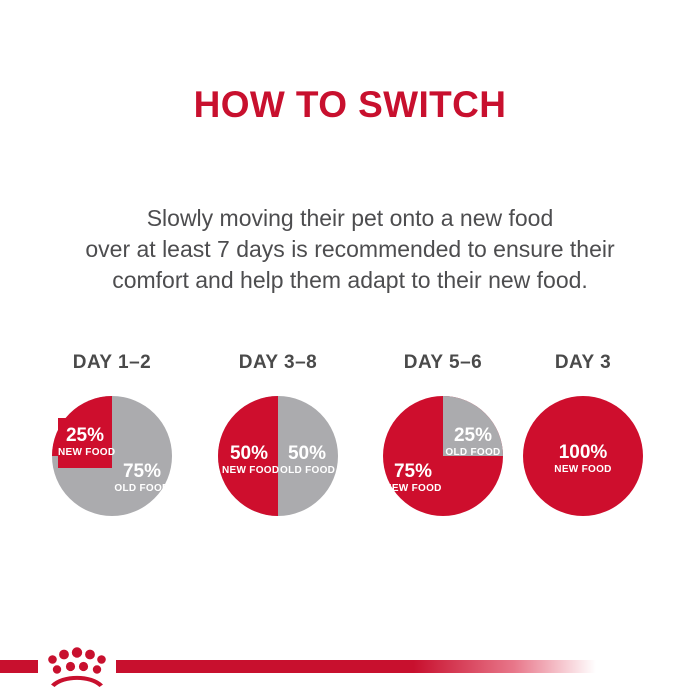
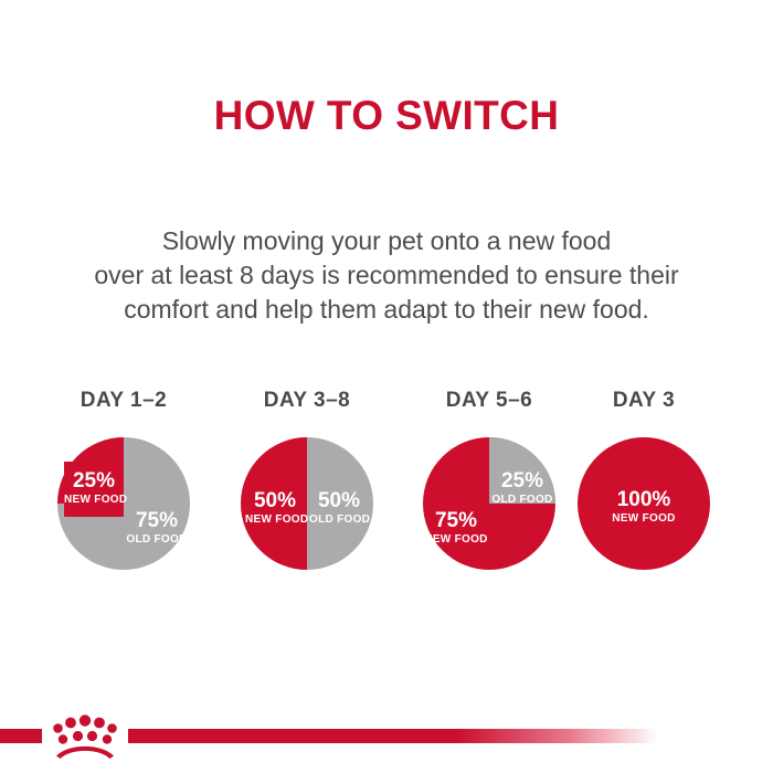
  HOW TO SWITCH
- Slowly moving their pet onto a new food
+ Slowly moving your pet onto a new food
- over at least 7 days is recommended to ensure their
+ over at least 8 days is recommended to ensure their
  comfort and help them adapt to their new food.
  DAY 1–2
  25%
  NEW FOOD
  75%
  OLD FOOD
  DAY 3–8
  50%
  NEW FOOD
  50%
  OLD FOOD
  DAY 5–6
  25%
  OLD FOOD
  75%
  NEW FOOD
  DAY 3
  100%
  NEW FOOD
